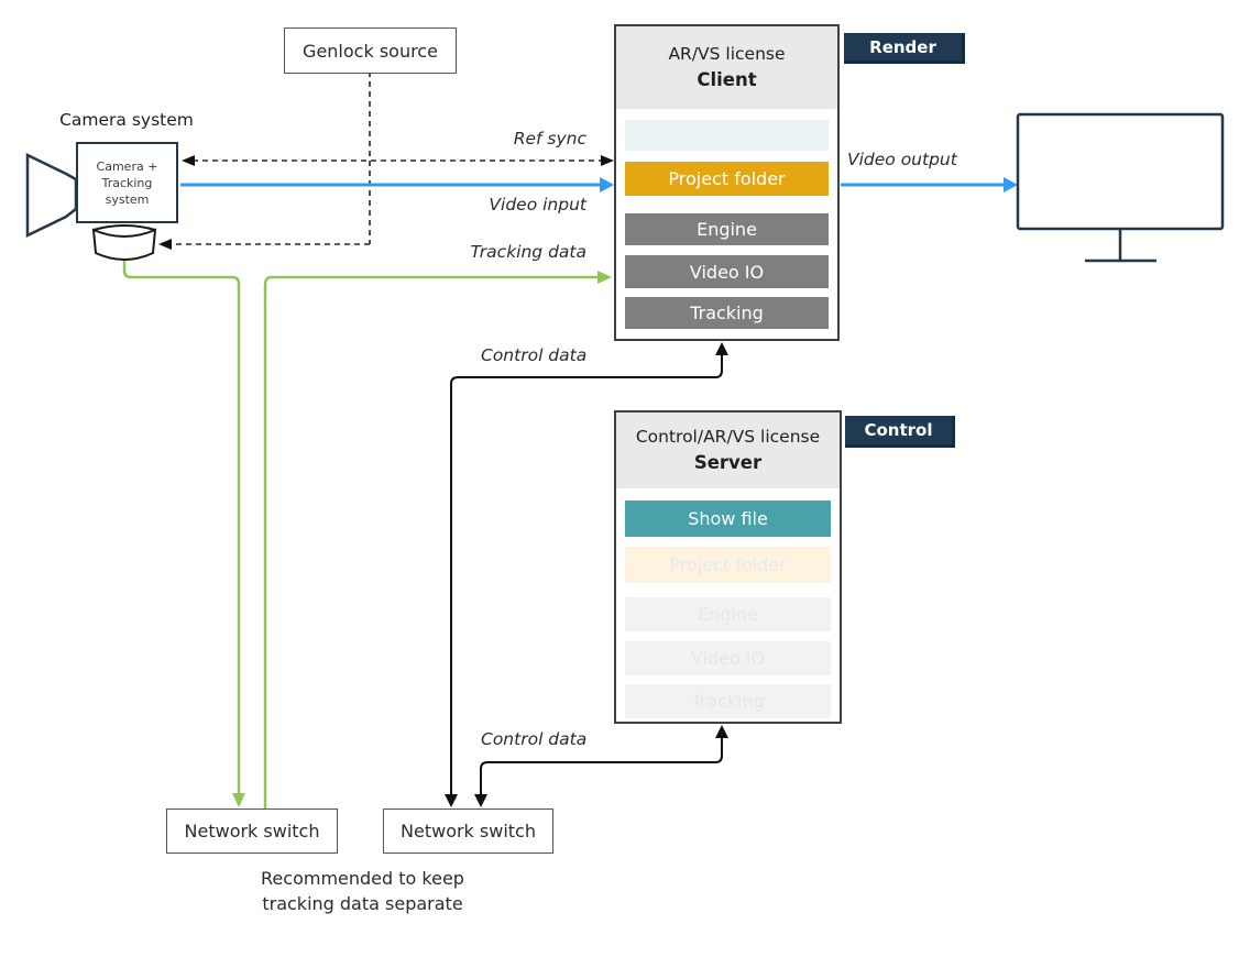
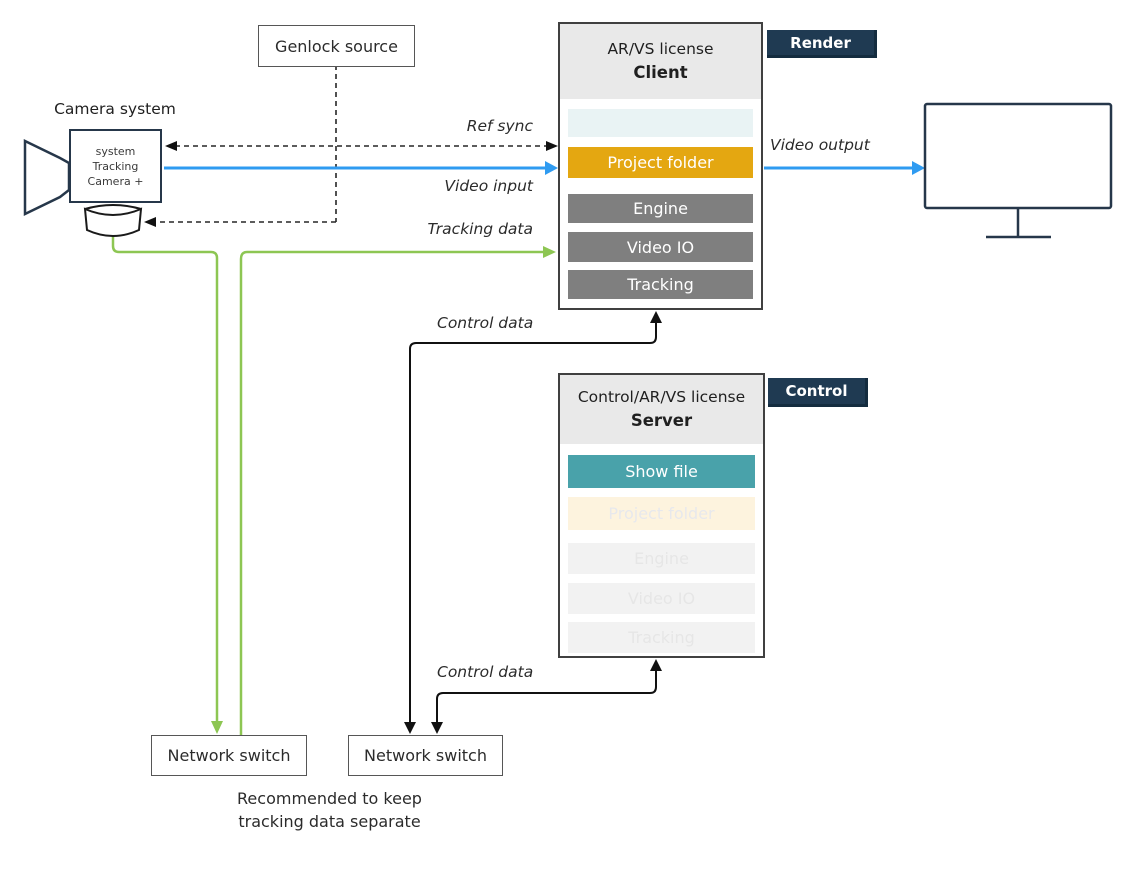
  Camera system
- Camera +
+ system
  Tracking
- system
+ Camera +
  Genlock source
  AR/VS license
  Client
  Project folder
  Engine
  Video IO
  Tracking
  Render
  Control/AR/VS license
  Server
  Show file
  Control
  Network switch
  Network switch
  Recommended to keep
  tracking data separate
  Ref sync
  Video input
  Tracking data
  Video output
  Control data
  Control data
